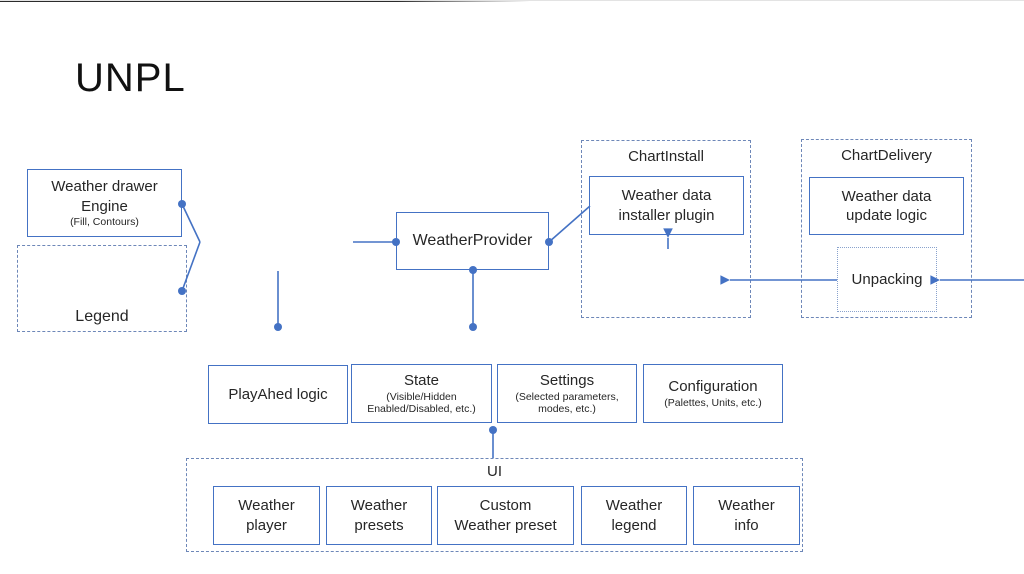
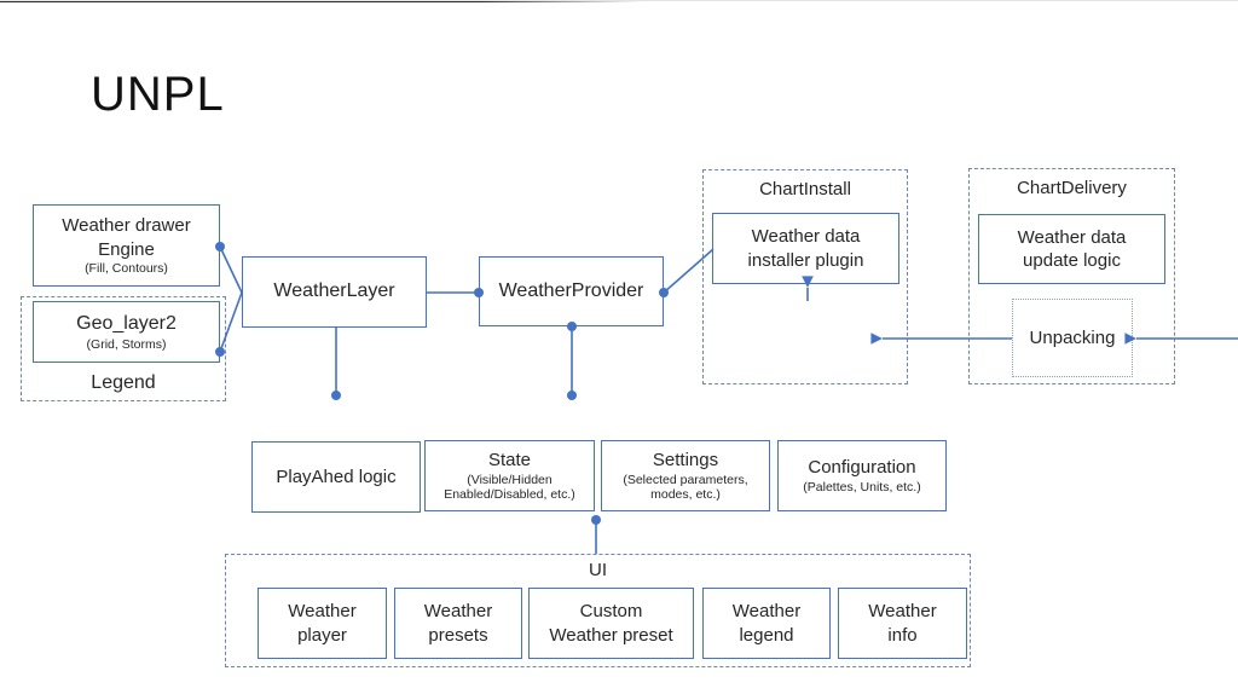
  UNPL
  Legend
  Weather drawer
  Engine
  (Fill, Contours)
+ Geo_layer2
+ (Grid, Storms)
+ WeatherLayer
  WeatherProvider
  ChartInstall
  Weather data
  installer plugin
  ChartDelivery
  Weather data
  update logic
  Unpacking
  PlayAhed logic
  State
  (Visible/Hidden
  Enabled/Disabled, etc.)
  Settings
  (Selected parameters,
  modes, etc.)
  Configuration
  (Palettes, Units, etc.)
  UI
  Weather
  player
  Weather
  presets
  Custom
  Weather preset
  Weather
  legend
  Weather
  info
